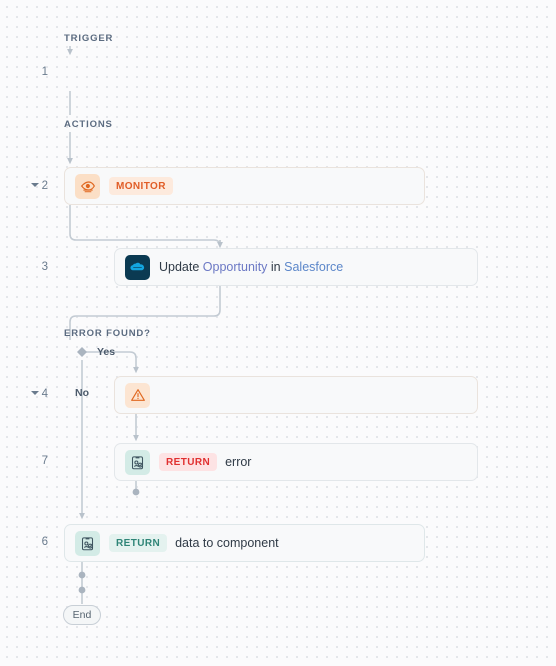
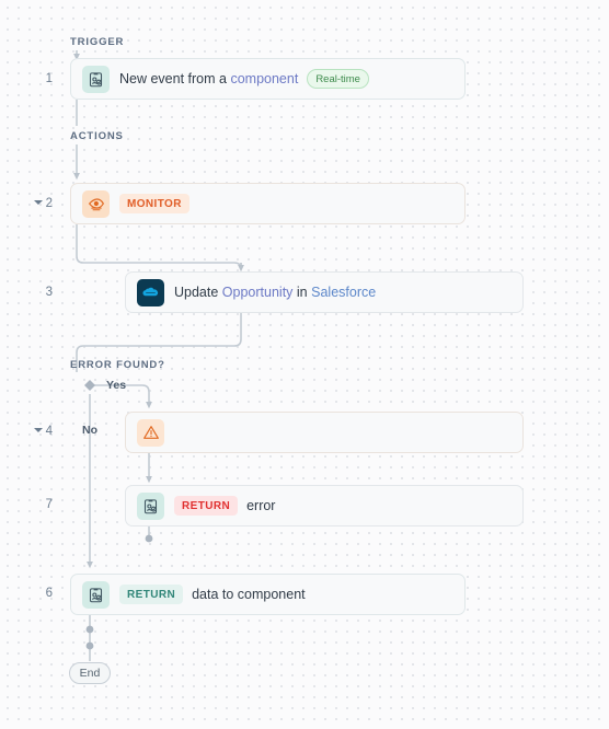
  TRIGGER
  ACTIONS
  ERROR FOUND?
  Yes
  No
  1
  2
  3
  4
  7
  6
+ New event from a component
+ Real-time
  MONITOR
  Update Opportunity in Salesforce
  RETURN
  error
  RETURN
  data to component
  End
